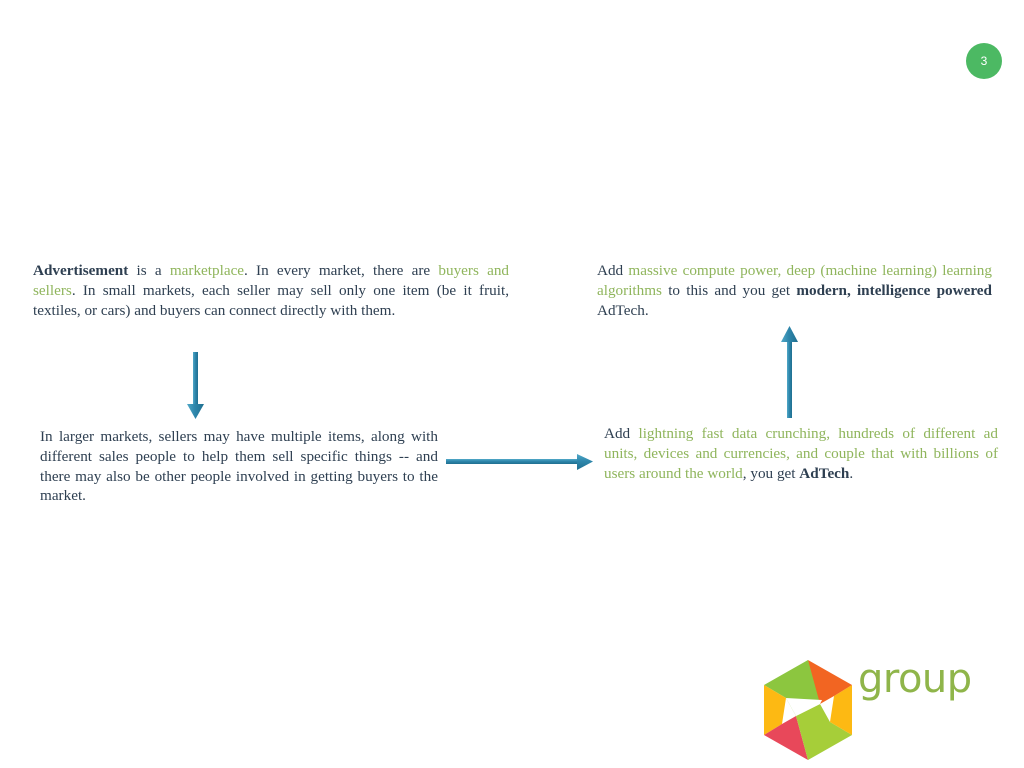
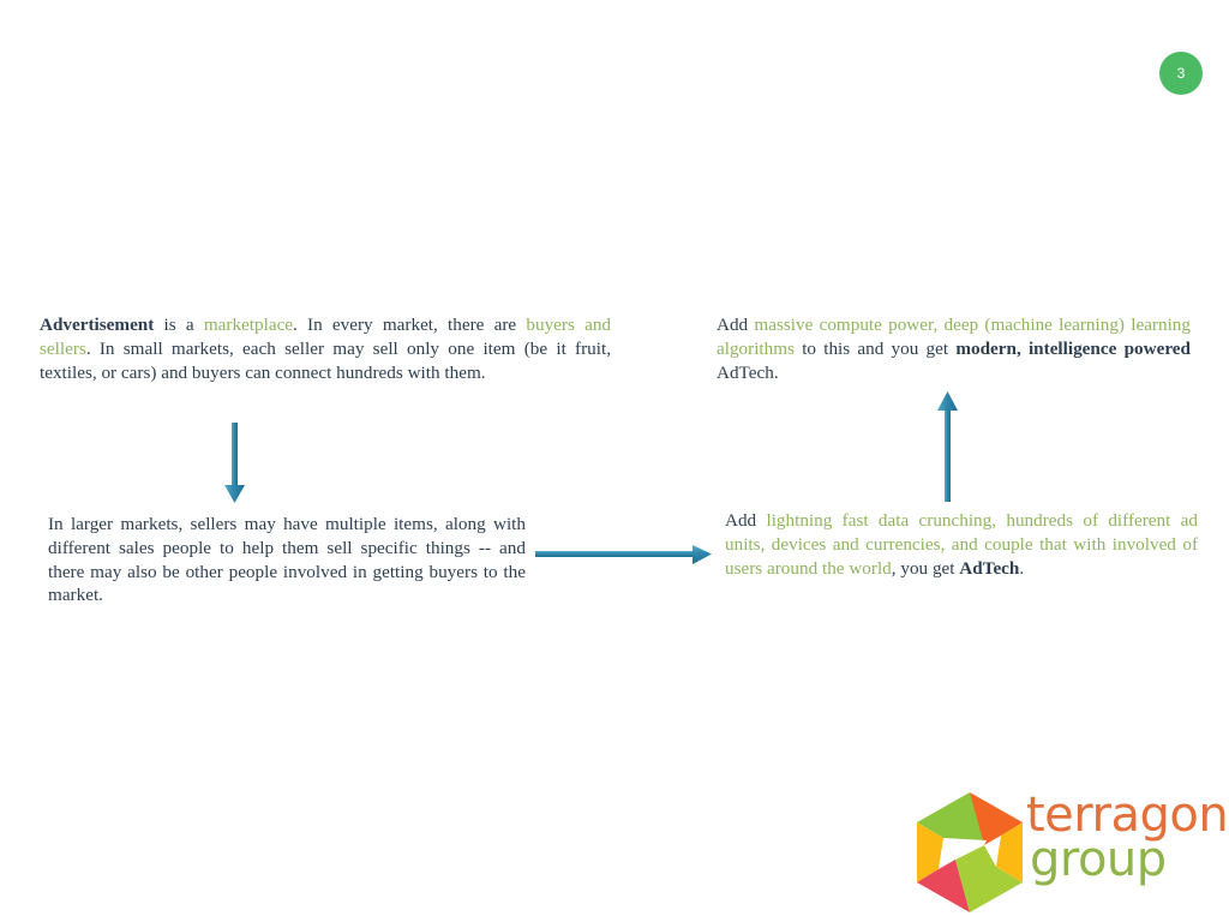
  3
- Advertisement is a marketplace. In every market, there are buyers and sellers. In small markets, each seller may sell only one item (be it fruit, textiles, or cars) and buyers can connect directly with them.
+ Advertisement is a marketplace. In every market, there are buyers and sellers. In small markets, each seller may sell only one item (be it fruit, textiles, or cars) and buyers can connect hundreds with them.
  In larger markets, sellers may have multiple items, along with different sales people to help them sell specific things -- and there may also be other people involved in getting buyers to the market.
  Add massive compute power, deep (machine learning) learning algorithms to this and you get modern, intelligence powered AdTech.
- Add lightning fast data crunching, hundreds of different ad units, devices and currencies, and couple that with billions of users around the world, you get AdTech.
+ Add lightning fast data crunching, hundreds of different ad units, devices and currencies, and couple that with involved of users around the world, you get AdTech.
+ terragon
  group
